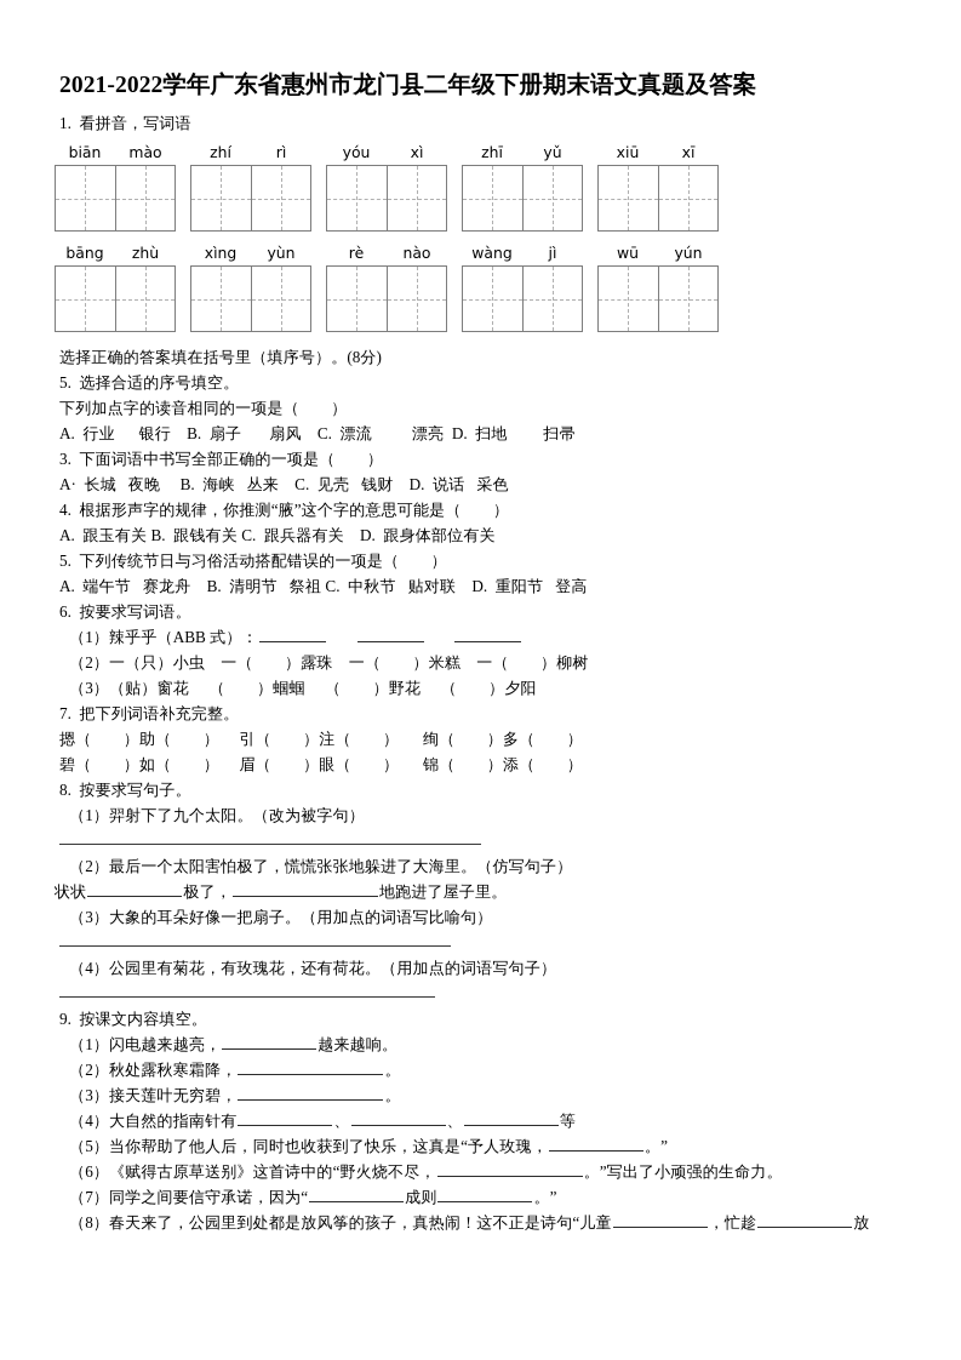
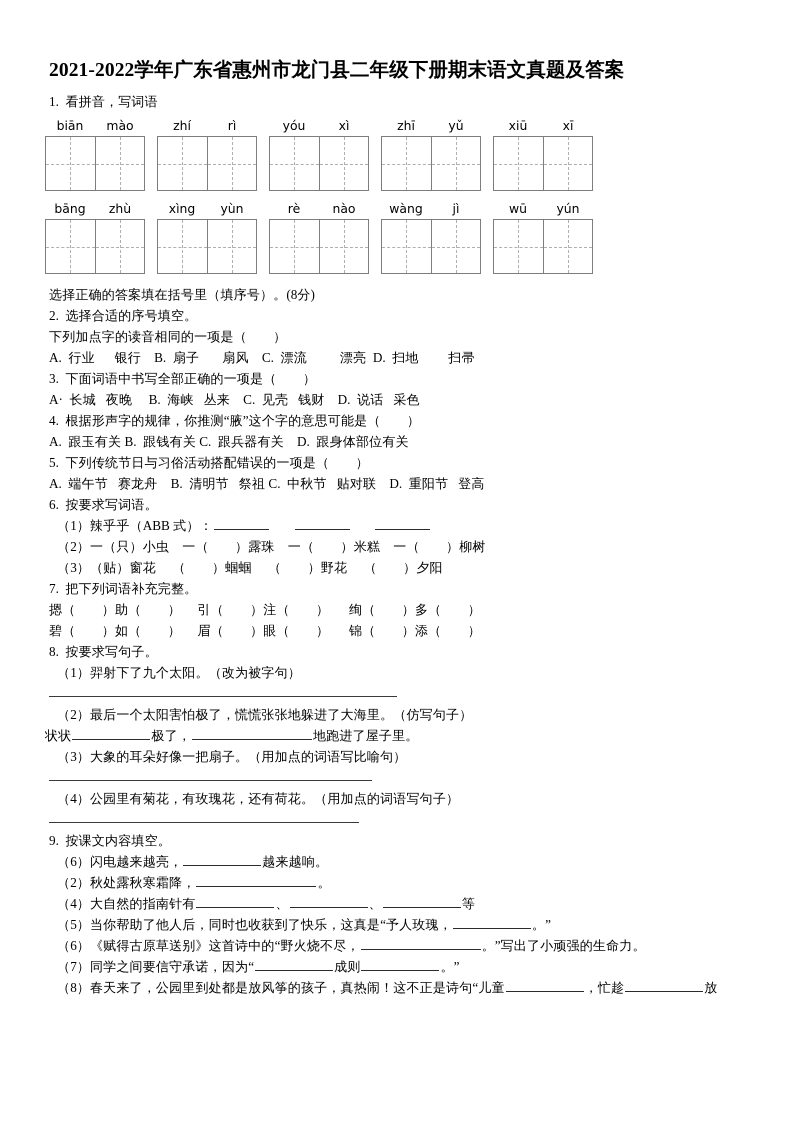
  2021-2022学年广东省惠州市龙门县二年级下册期末语文真题及答案
  1. 看拼音，写词语
  biān
  mào
  zhí
  rì
  yóu
  xì
  zhī
  yǔ
  xiū
  xī
  bāng
  zhù
  xìng
  yùn
  rè
  nào
  wàng
  jì
  wū
  yún
  选择正确的答案填在括号里（填序号）。(8分)
- 5. 选择合适的序号填空。
+ 2. 选择合适的序号填空。
  下列加点字的读音相同的一项是（ ）
  A. 行业 银行 B. 扇子 扇风 C. 漂流 漂亮 D. 扫地 扫帚
  3. 下面词语中书写全部正确的一项是（ ）
  A· 长城 夜晚 B. 海峡 丛来 C. 见壳 钱财 D. 说话 采色
  4. 根据形声字的规律，你推测“腋”这个字的意思可能是（ ）
  A. 跟玉有关 B. 跟钱有关 C. 跟兵器有关 D. 跟身体部位有关
  5. 下列传统节日与习俗活动搭配错误的一项是（ ）
  A. 端午节 赛龙舟 B. 清明节 祭祖 C. 中秋节 贴对联 D. 重阳节 登高
  6. 按要求写词语。
  （1）辣乎乎（ABB 式）：
  （2）一（只）小虫 一（ ）露珠 一（ ）米糕 一（ ）柳树
  （3）（贴）窗花 （ ）蝈蝈 （ ）野花 （ ）夕阳
  7. 把下列词语补充完整。
  摁（ ）助（ ） 引（ ）注（ ） 绚（ ）多（ ）
  碧（ ）如（ ） 眉（ ）眼（ ） 锦（ ）添（ ）
  8. 按要求写句子。
  （1）羿射下了九个太阳。（改为被字句）
  （2）最后一个太阳害怕极了，慌慌张张地躲进了大海里。（仿写句子）
  状状 极了， 地跑进了屋子里。
  （3）大象的耳朵好像一把扇子。（用加点的词语写比喻句）
  （4）公园里有菊花，有玫瑰花，还有荷花。（用加点的词语写句子）
  9. 按课文内容填空。
- （1）闪电越来越亮， 越来越响。
+ （6）闪电越来越亮， 越来越响。
  （2）秋处露秋寒霜降， 。
- （3）接天莲叶无穷碧， 。
  （4）大自然的指南针有 、 、 等
  （5）当你帮助了他人后，同时也收获到了快乐，这真是“予人玫瑰， 。”
  （6）《赋得古原草送别》这首诗中的“野火烧不尽， 。”写出了小顽强的生命力。
  （7）同学之间要信守承诺，因为“ 成则 。”
  （8）春天来了，公园里到处都是放风筝的孩子，真热闹！这不正是诗句“儿童 ，忙趁 放
